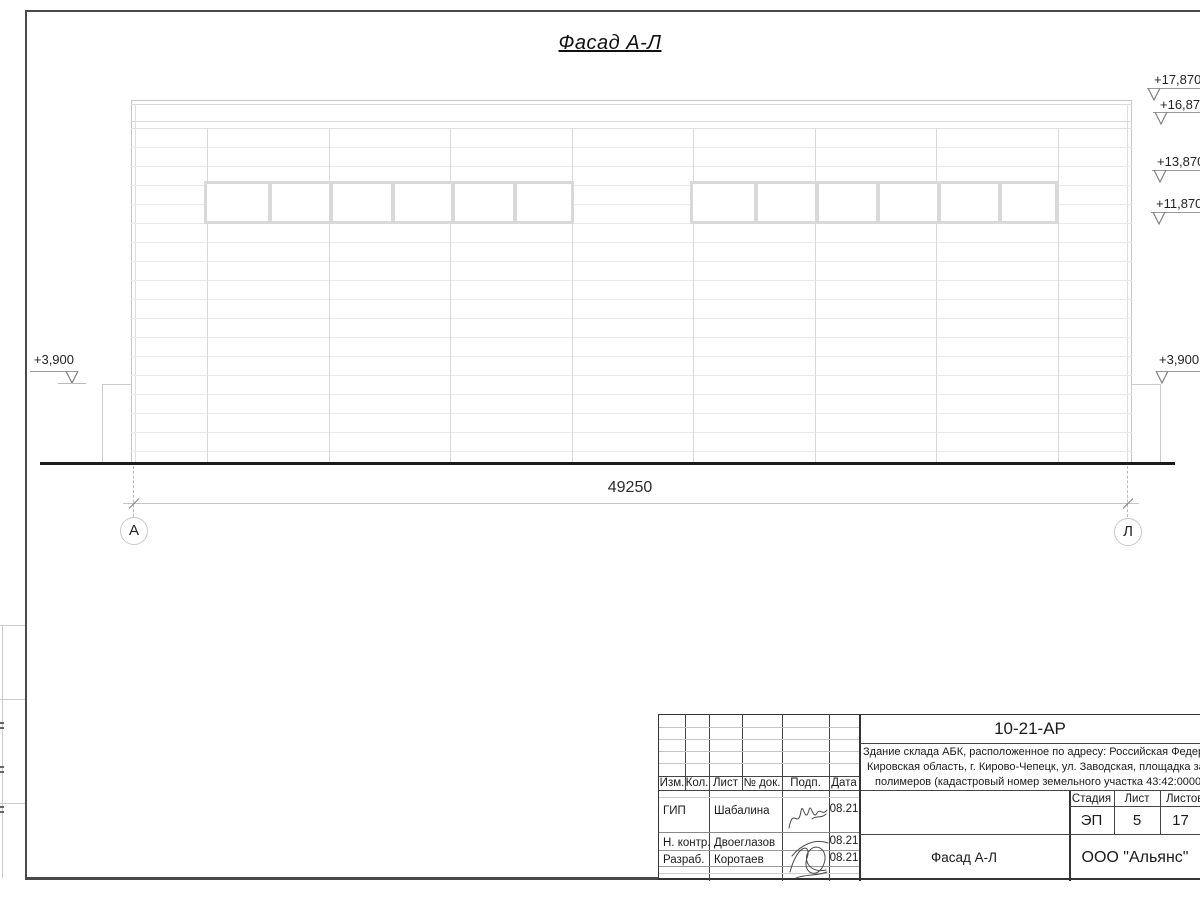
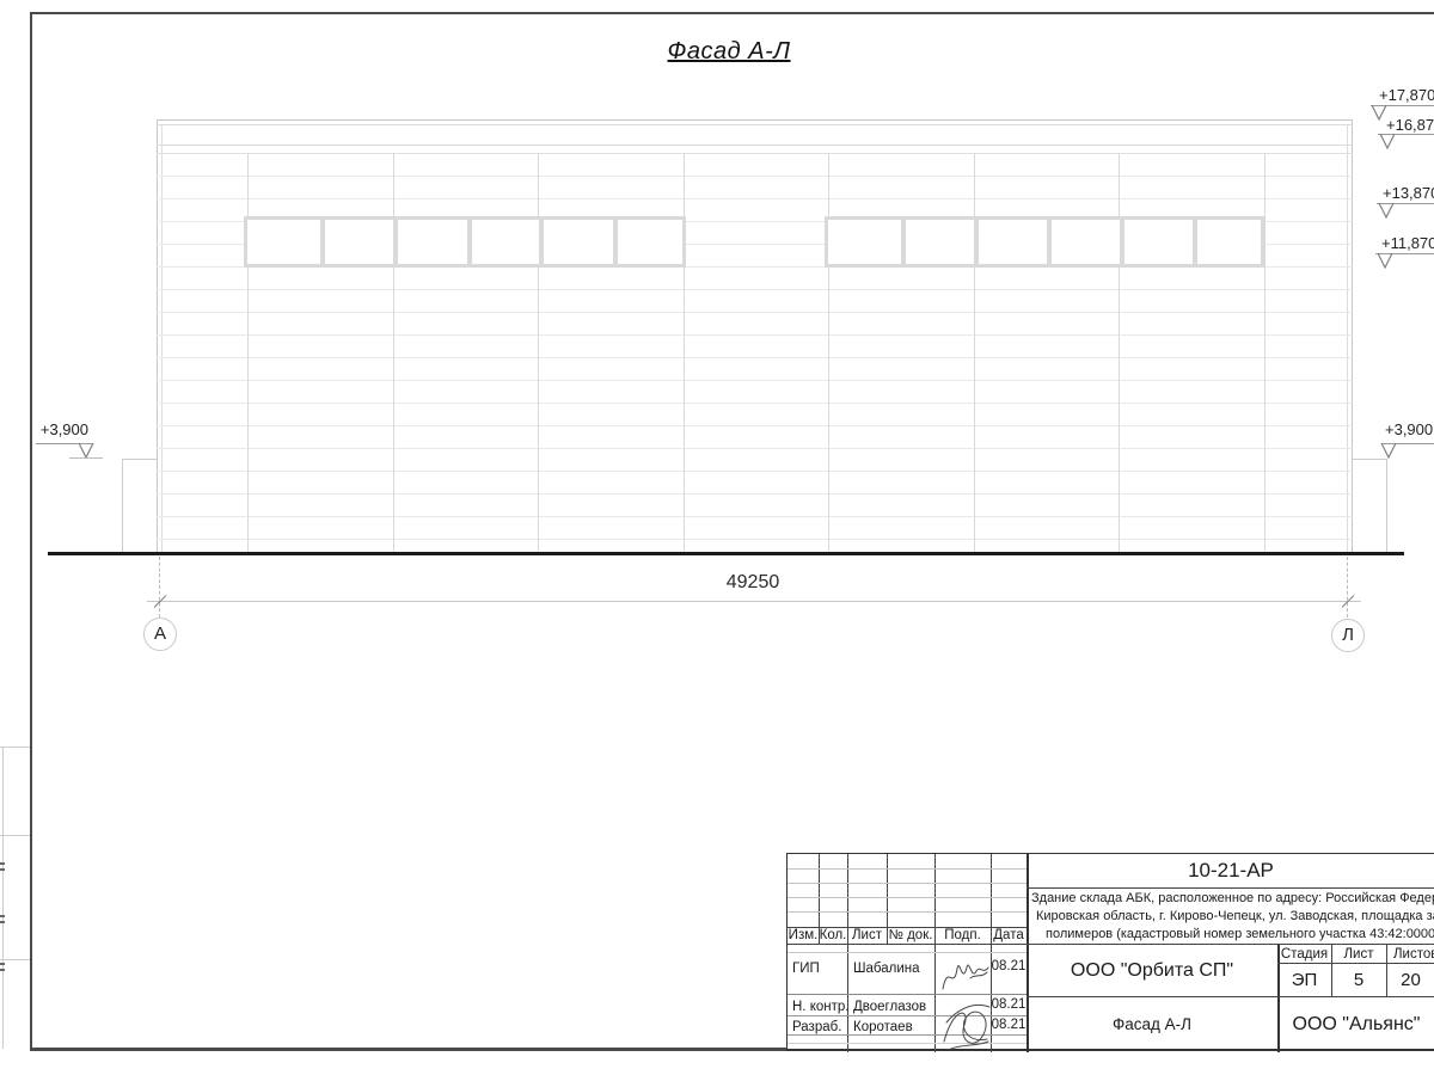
  Фасад А-Л
  49250
  А
  Л
  +17,870
  +16,87
  +13,87
  +11,870
  +3,900
  +3,900
  10-21-АР
  Здание склада АБК, расположенное по адресу: Российская Феде
  Кировская область, г. Кирово-Чепецк, ул. Заводская, площадка з
  полимеров (кадастровый номер земельного участка 43:42:0000
  Изм.
  Кол.
  Лист
  № док.
  Подп.
  Дата
  ГИП
  Шабалина
  08.21
  Н. контр.
  Двоеглазов
  08.21
  Разраб.
  Коротаев
  08.21
+ ООО "Орбита СП"
  Фасад А-Л
  ООО "Альянс"
  Стадия
  Лист
  Листо
  ЭП
  5
- 17
+ 20
